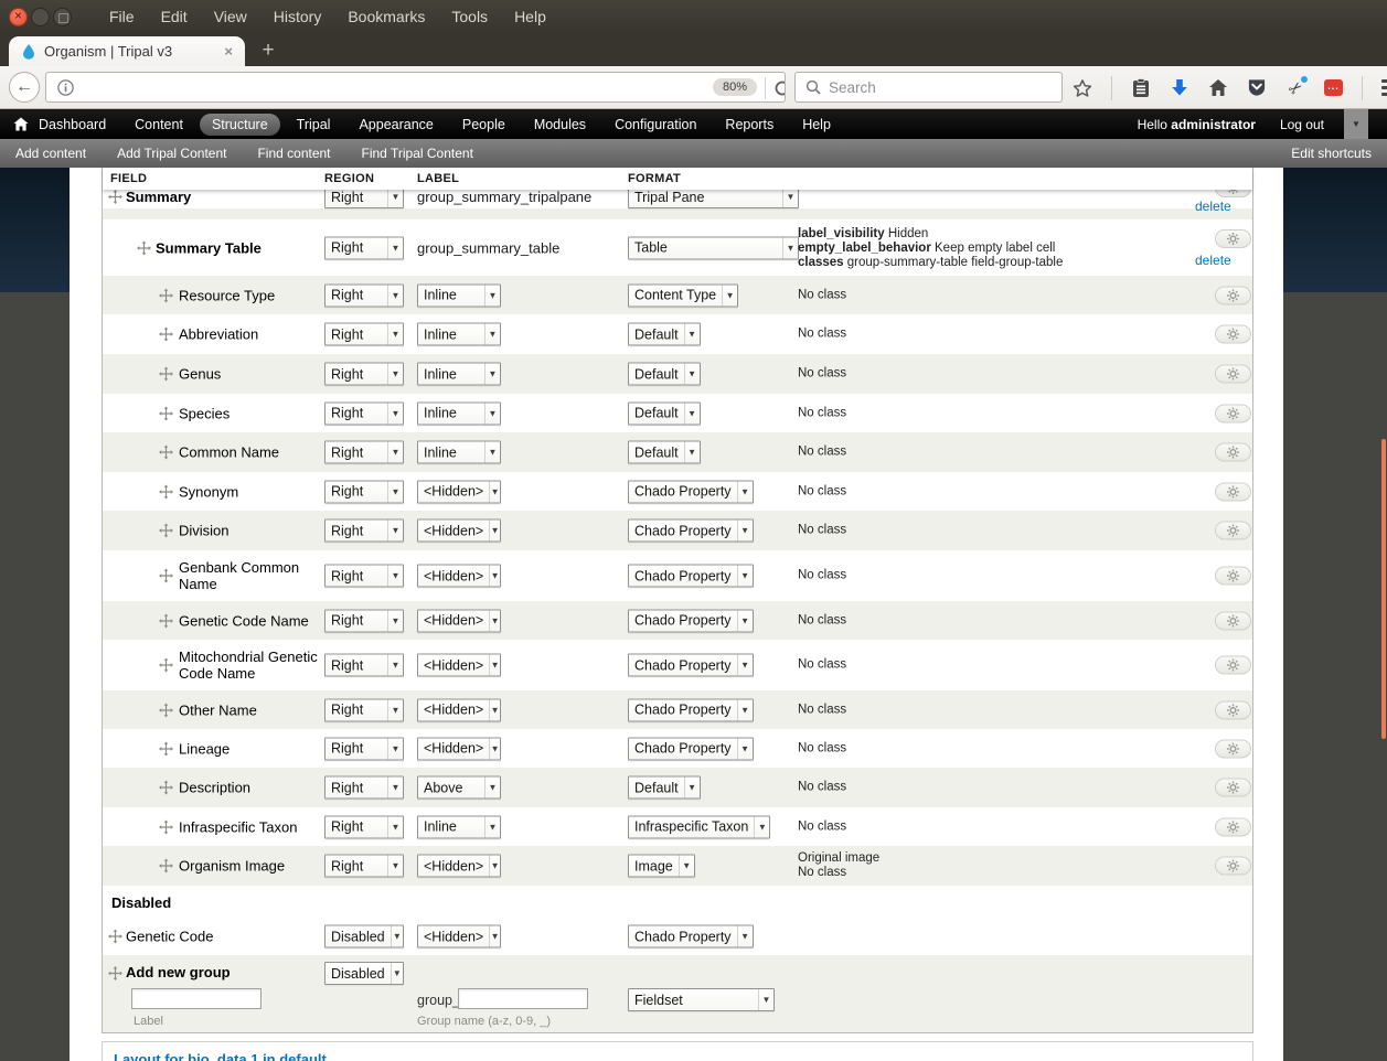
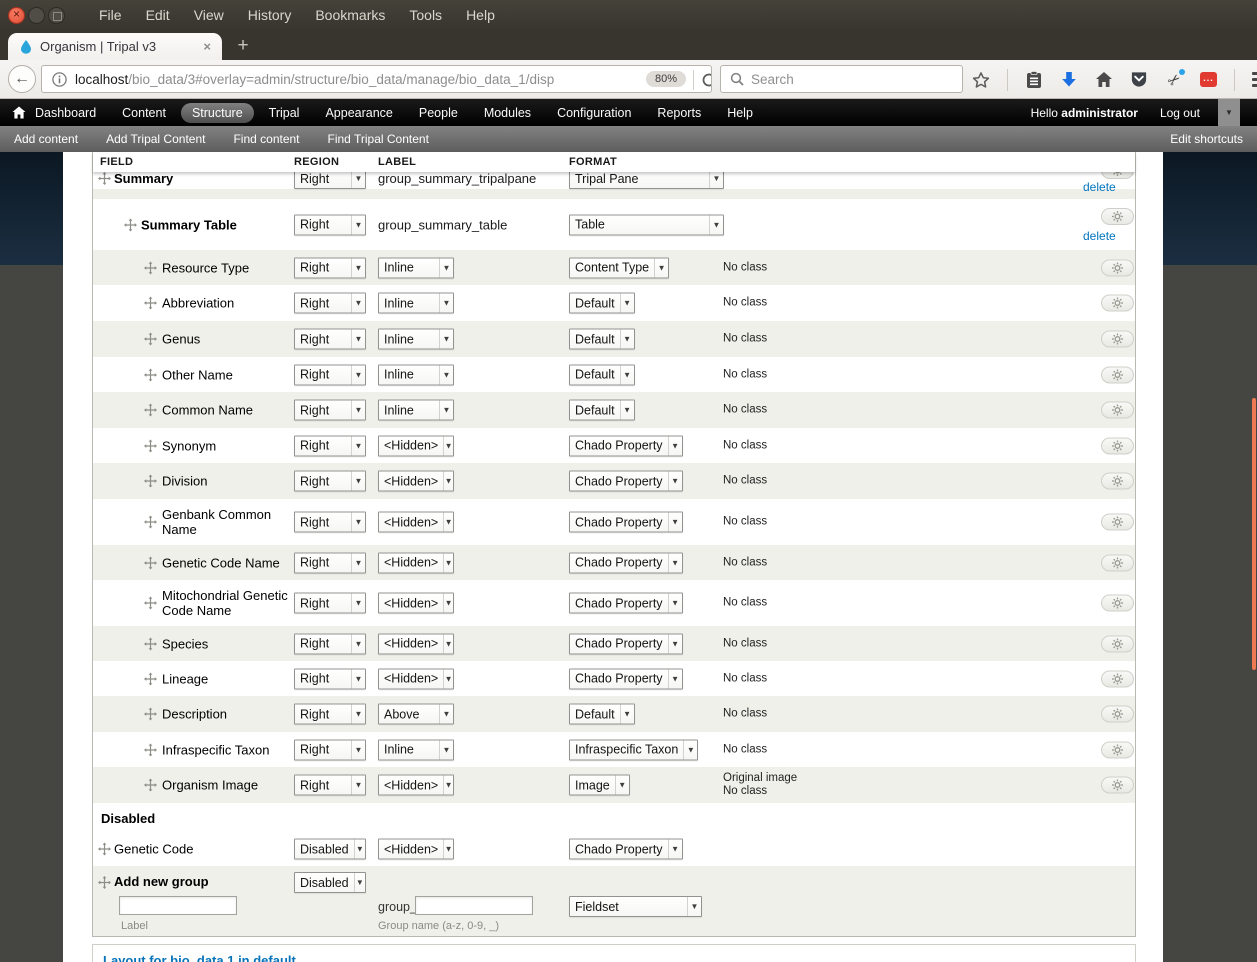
  File
  Edit
  View
  History
  Bookmarks
  Tools
  Help
  Organism | Tripal v3
  ×
  +
  ←
+ localhost/bio_data/3#overlay=admin/structure/bio_data/manage/bio_data_1/disp
  80%
  Search
  ...
  Dashboard
  Content
  Structure
  Tripal
  Appearance
  People
  Modules
  Configuration
  Reports
  Help
  Hello administrator
  Log out
  ▼
  Add content
  Add Tripal Content
  Find content
  Find Tripal Content
  Edit shortcuts
  FIELD
  REGION
  LABEL
  FORMAT
  Summary
  Right
  ▼
  group_summary_tripalpane
  Tripal Pane
  ▼
  delete
  Summary Table
  Right
  ▼
  group_summary_table
  Table
  ▼
- label_visibility Hidden
- empty_label_behavior Keep empty label cell
- classes group-summary-table field-group-table
  delete
  Resource Type
  Right
  ▼
  Inline
  ▼
  Content Type
  ▼
  No class
  Abbreviation
  Right
  ▼
  Inline
  ▼
  Default
  ▼
  No class
  Genus
  Right
  ▼
  Inline
  ▼
  Default
  ▼
  No class
- Species
+ Other Name
  Right
  ▼
  Inline
  ▼
  Default
  ▼
  No class
  Common Name
  Right
  ▼
  Inline
  ▼
  Default
  ▼
  No class
  Synonym
  Right
  ▼
  <Hidden>
  ▼
  Chado Property
  ▼
  No class
  Division
  Right
  ▼
  <Hidden>
  ▼
  Chado Property
  ▼
  No class
  Genbank Common Name
  Right
  ▼
  <Hidden>
  ▼
  Chado Property
  ▼
  No class
  Genetic Code Name
  Right
  ▼
  <Hidden>
  ▼
  Chado Property
  ▼
  No class
  Mitochondrial Genetic Code Name
  Right
  ▼
  <Hidden>
  ▼
  Chado Property
  ▼
  No class
- Other Name
+ Species
  Right
  ▼
  <Hidden>
  ▼
  Chado Property
  ▼
  No class
  Lineage
  Right
  ▼
  <Hidden>
  ▼
  Chado Property
  ▼
  No class
  Description
  Right
  ▼
  Above
  ▼
  Default
  ▼
  No class
  Infraspecific Taxon
  Right
  ▼
  Inline
  ▼
  Infraspecific Taxon
  ▼
  No class
  Organism Image
  Right
  ▼
  <Hidden>
  ▼
  Image
  ▼
  Original image
  No class
  Disabled
  Genetic Code
  Disabled
  ▼
  <Hidden>
  ▼
  Chado Property
  ▼
  Add new group
  Disabled
  ▼
  Label
  group_
  Group name (a-z, 0-9, _)
  Fieldset
  ▼
  Layout for bio_data 1 in default
